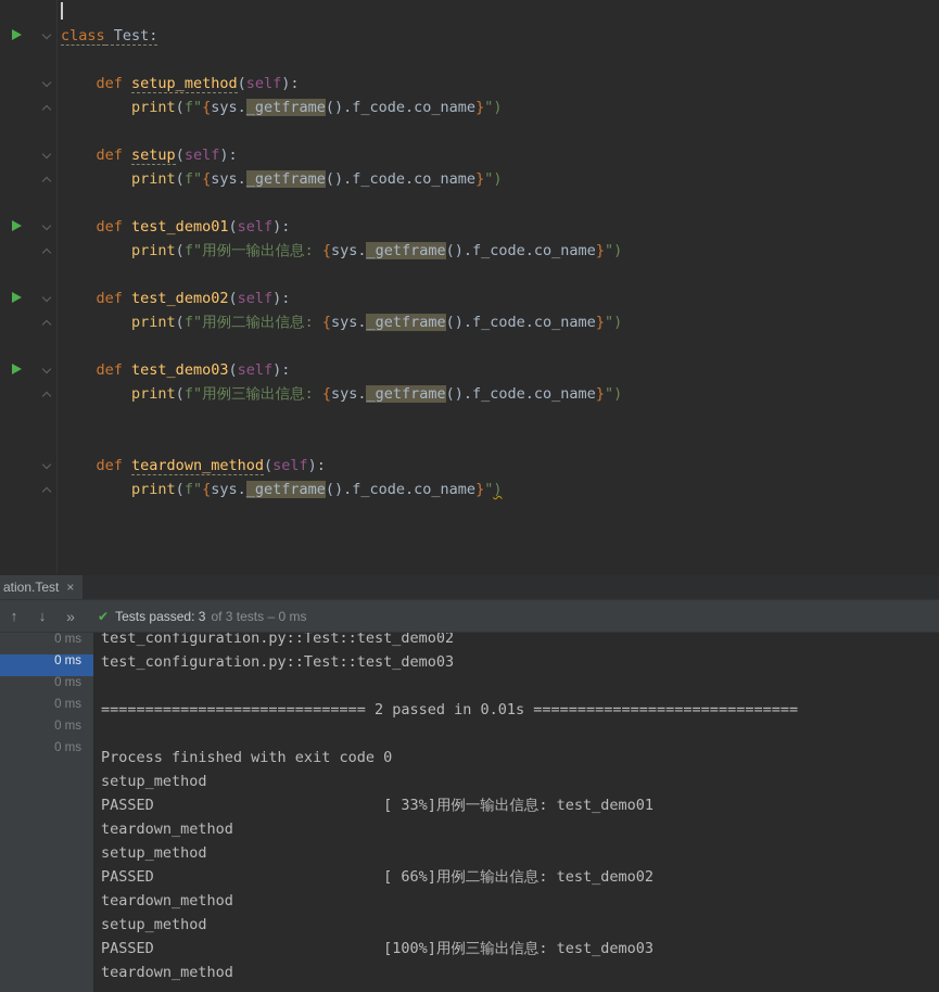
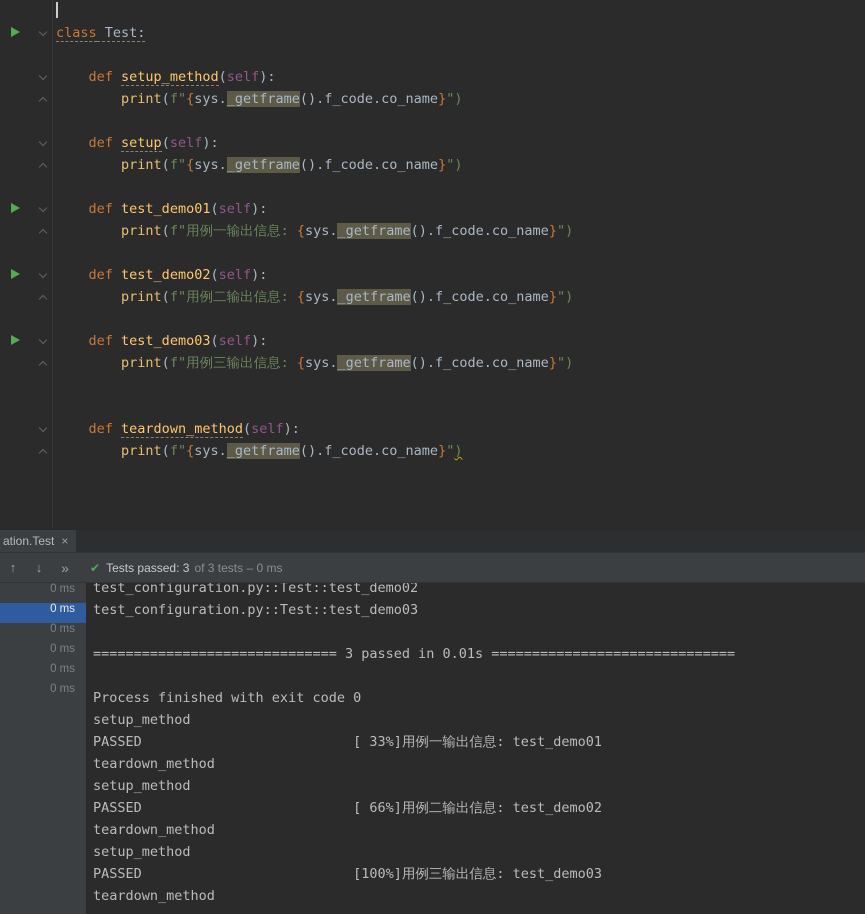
  class Test:
  def setup_method(self):
  print(f"{sys._getframe().f_code.co_name}")
  def setup(self):
  print(f"{sys._getframe().f_code.co_name}")
  def test_demo01(self):
  print(f"用例一输出信息: {sys._getframe().f_code.co_name}")
  def test_demo02(self):
  print(f"用例二输出信息: {sys._getframe().f_code.co_name}")
  def test_demo03(self):
  print(f"用例三输出信息: {sys._getframe().f_code.co_name}")
  def teardown_method(self):
  print(f"{sys._getframe().f_code.co_name}")
  ation.Test
  ×
  ↑
  ↓
  »
  ✔
  Tests passed: 3
  of 3 tests – 0 ms
  0 ms
  0 ms
  0 ms
  0 ms
  0 ms
  0 ms
  test_configuration.py::Test::test_demo02
  test_configuration.py::Test::test_demo03
- ============================== 2 passed in 0.01s ==============================
+ ============================== 3 passed in 0.01s ==============================
  Process finished with exit code 0
  setup_method
  PASSED [ 33%]用例一输出信息: test_demo01
  teardown_method
  setup_method
  PASSED [ 66%]用例二输出信息: test_demo02
  teardown_method
  setup_method
  PASSED [100%]用例三输出信息: test_demo03
  teardown_method
